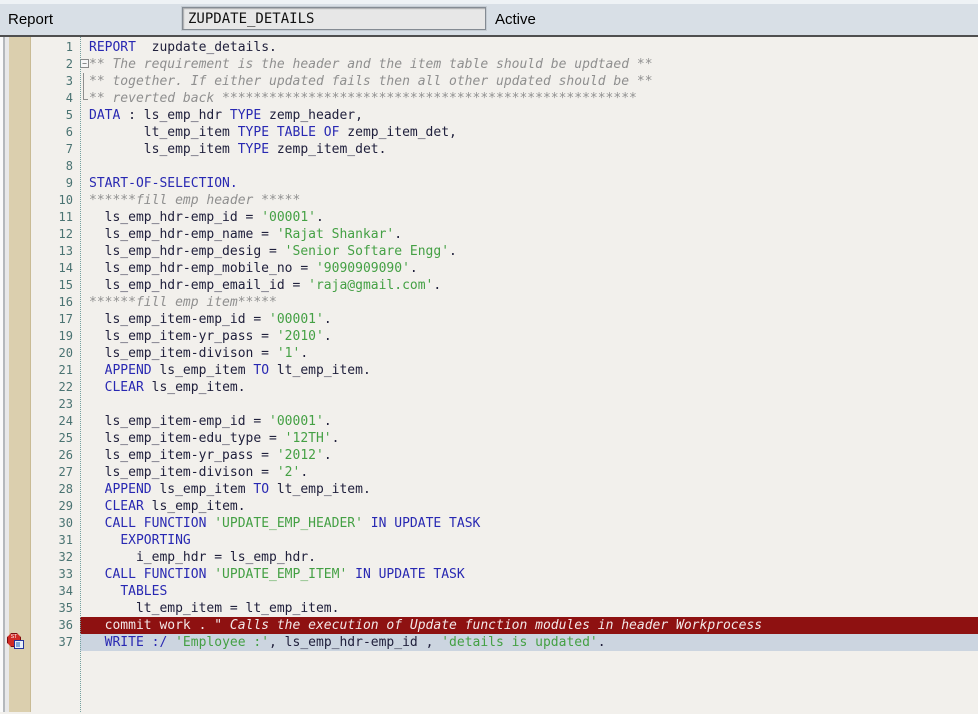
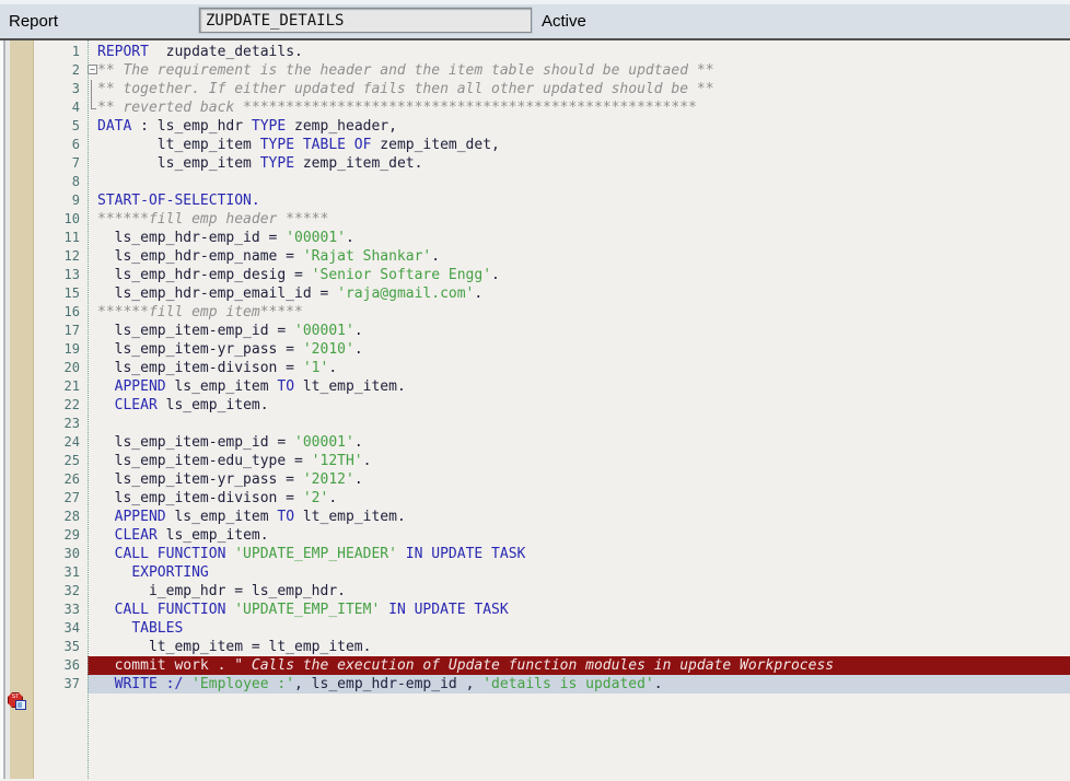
  Report
  ZUPDATE_DETAILS
  Active
  1
  REPORT zupdate_details.
  2
  −
  ** The requirement is the header and the item table should be updtaed **
  3
  ** together. If either updated fails then all other updated should be **
  4
  ** reverted back *****************************************************
  5
  DATA : ls_emp_hdr TYPE zemp_header,
  6
  lt_emp_item TYPE TABLE OF zemp_item_det,
  7
  ls_emp_item TYPE zemp_item_det.
  8
  9
  START-OF-SELECTION.
  10
  ******fill emp header *****
  11
  ls_emp_hdr-emp_id = '00001'.
  12
  ls_emp_hdr-emp_name = 'Rajat Shankar'.
  13
  ls_emp_hdr-emp_desig = 'Senior Softare Engg'.
- 14
- ls_emp_hdr-emp_mobile_no = '9090909090'.
  15
  ls_emp_hdr-emp_email_id = 'raja@gmail.com'.
  16
  ******fill emp item*****
  17
  ls_emp_item-emp_id = '00001'.
  19
  ls_emp_item-yr_pass = '2010'.
  20
  ls_emp_item-divison = '1'.
  21
  APPEND ls_emp_item TO lt_emp_item.
  22
  CLEAR ls_emp_item.
  23
  24
  ls_emp_item-emp_id = '00001'.
  25
  ls_emp_item-edu_type = '12TH'.
  26
  ls_emp_item-yr_pass = '2012'.
  27
  ls_emp_item-divison = '2'.
  28
  APPEND ls_emp_item TO lt_emp_item.
  29
  CLEAR ls_emp_item.
  30
  CALL FUNCTION 'UPDATE_EMP_HEADER' IN UPDATE TASK
  31
  EXPORTING
  32
  i_emp_hdr = ls_emp_hdr.
  33
  CALL FUNCTION 'UPDATE_EMP_ITEM' IN UPDATE TASK
  34
  TABLES
  35
  lt_emp_item = lt_emp_item.
  36
- commit work . " Calls the execution of Update function modules in header Workprocess
+ commit work . " Calls the execution of Update function modules in update Workprocess
  37
  WRITE :/ 'Employee :', ls_emp_hdr-emp_id , 'details is updated'.
